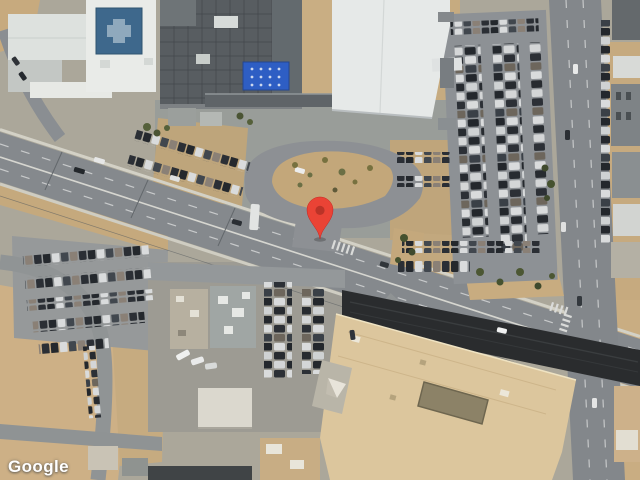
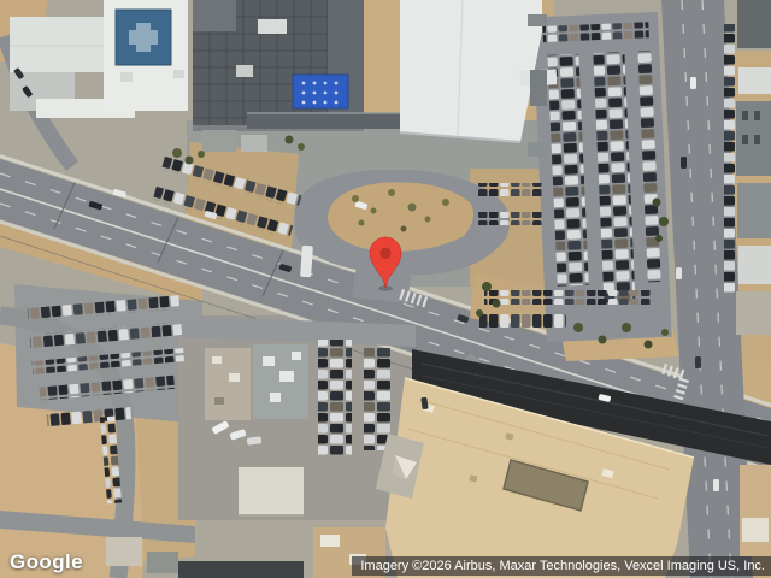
  Google
+ Imagery ©2026 Airbus, Maxar Technologies, Vexcel Imaging US, Inc.
